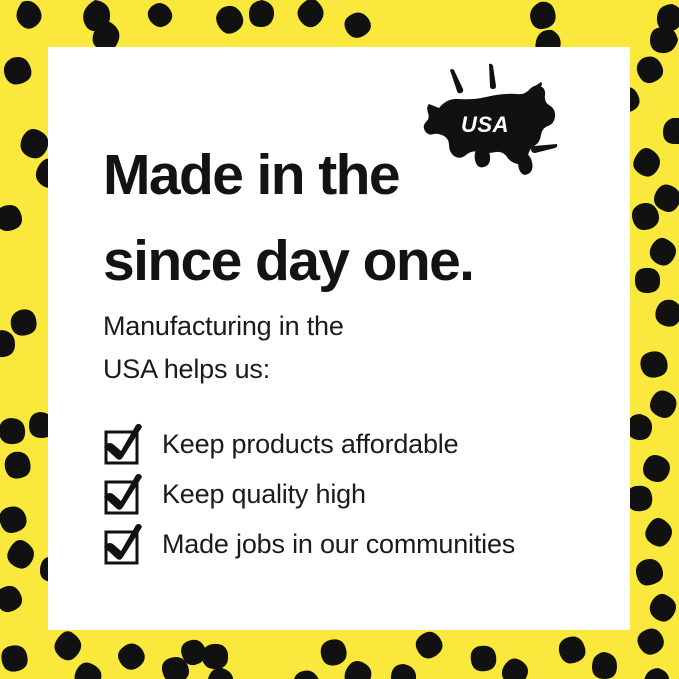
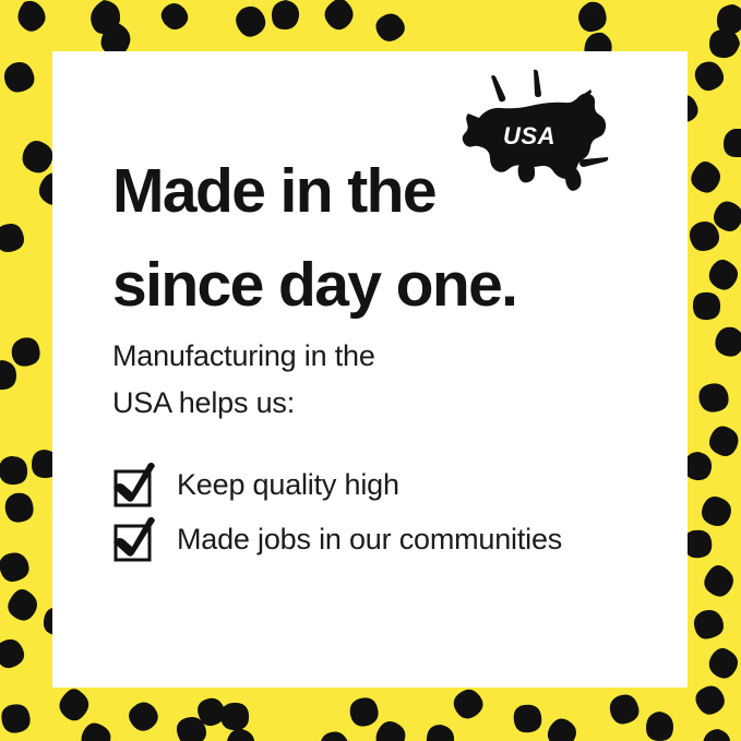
  Made in the
  since day one.
  USA
  Manufacturing in the
  USA helps us:
- Keep products affordable
  Keep quality high
  Made jobs in our communities
